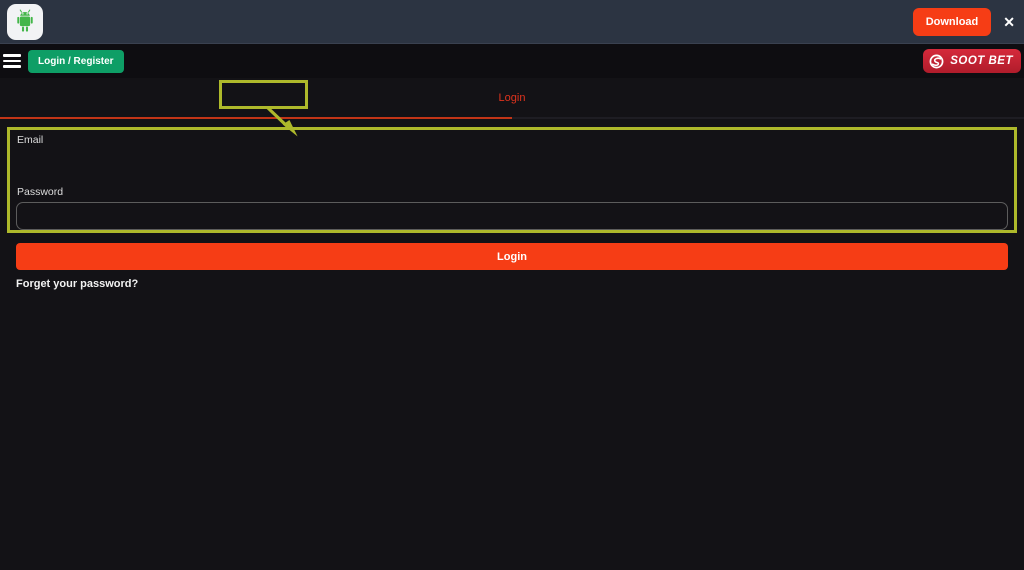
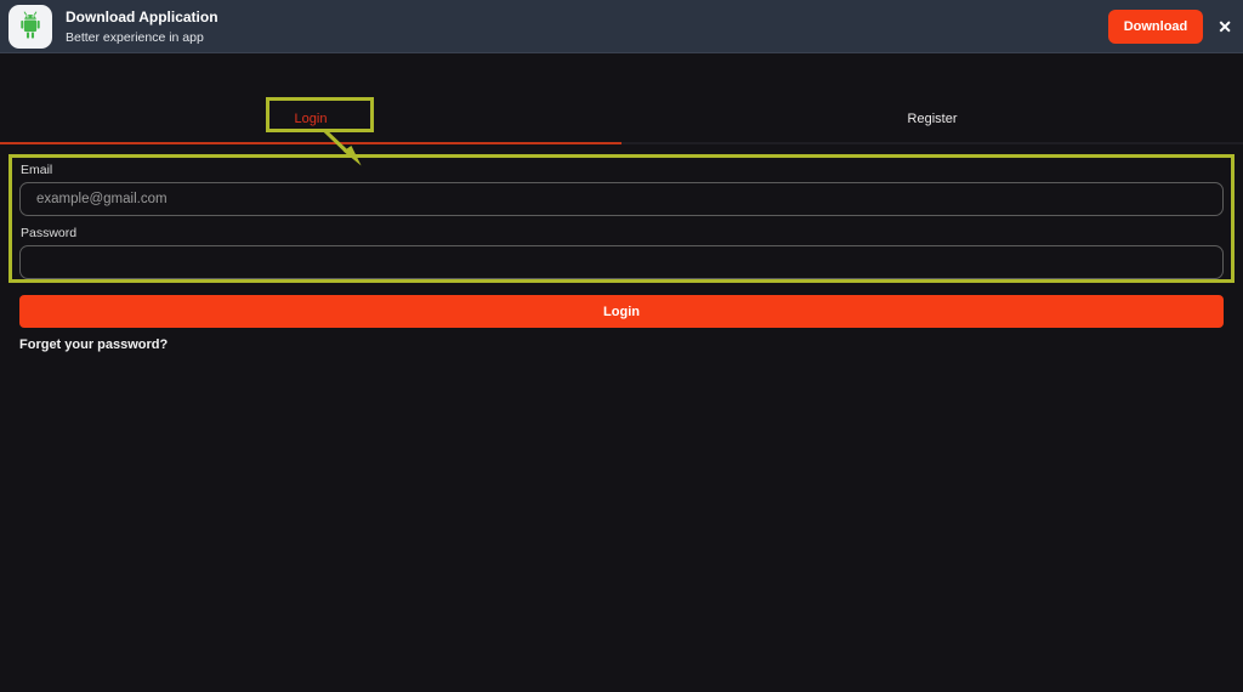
+ Download Application
+ Better experience in app
  Download
  ✕
- Login / Register
- SOOT BET
  Login
+ Register
  Email
+ example@gmail.com
  Password
  Login
  Forget your password?
